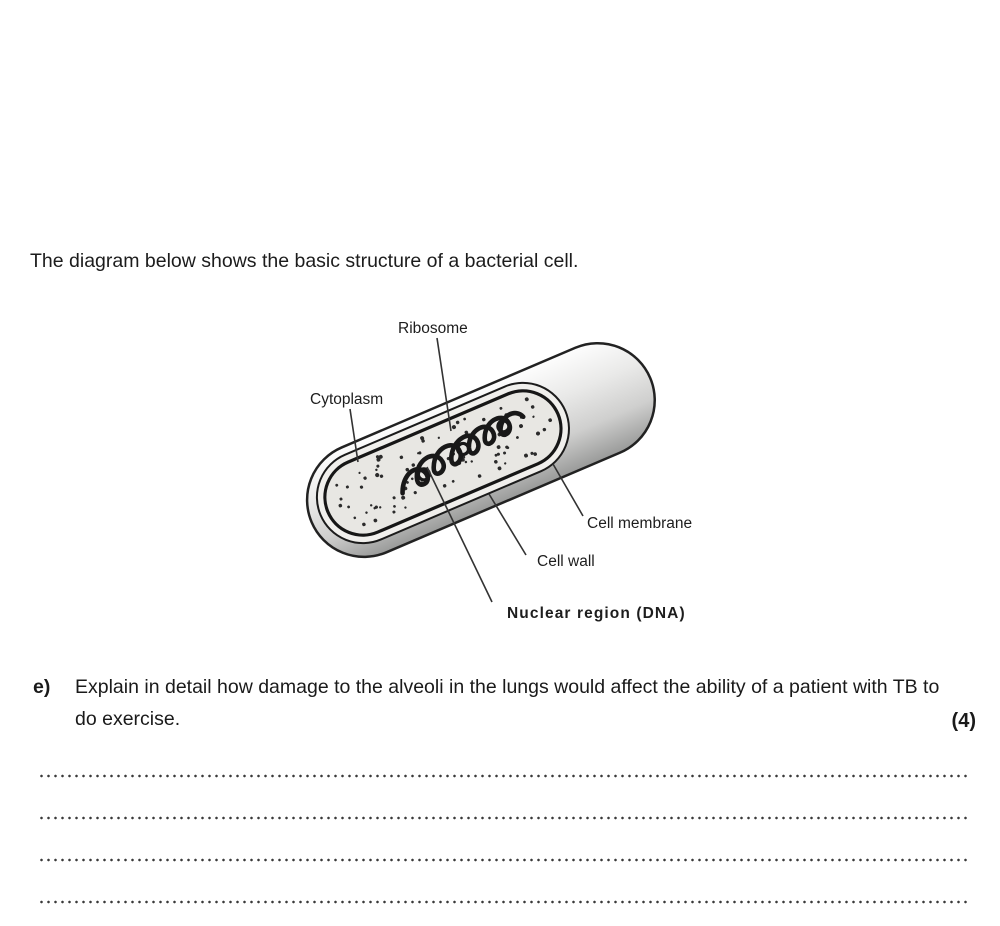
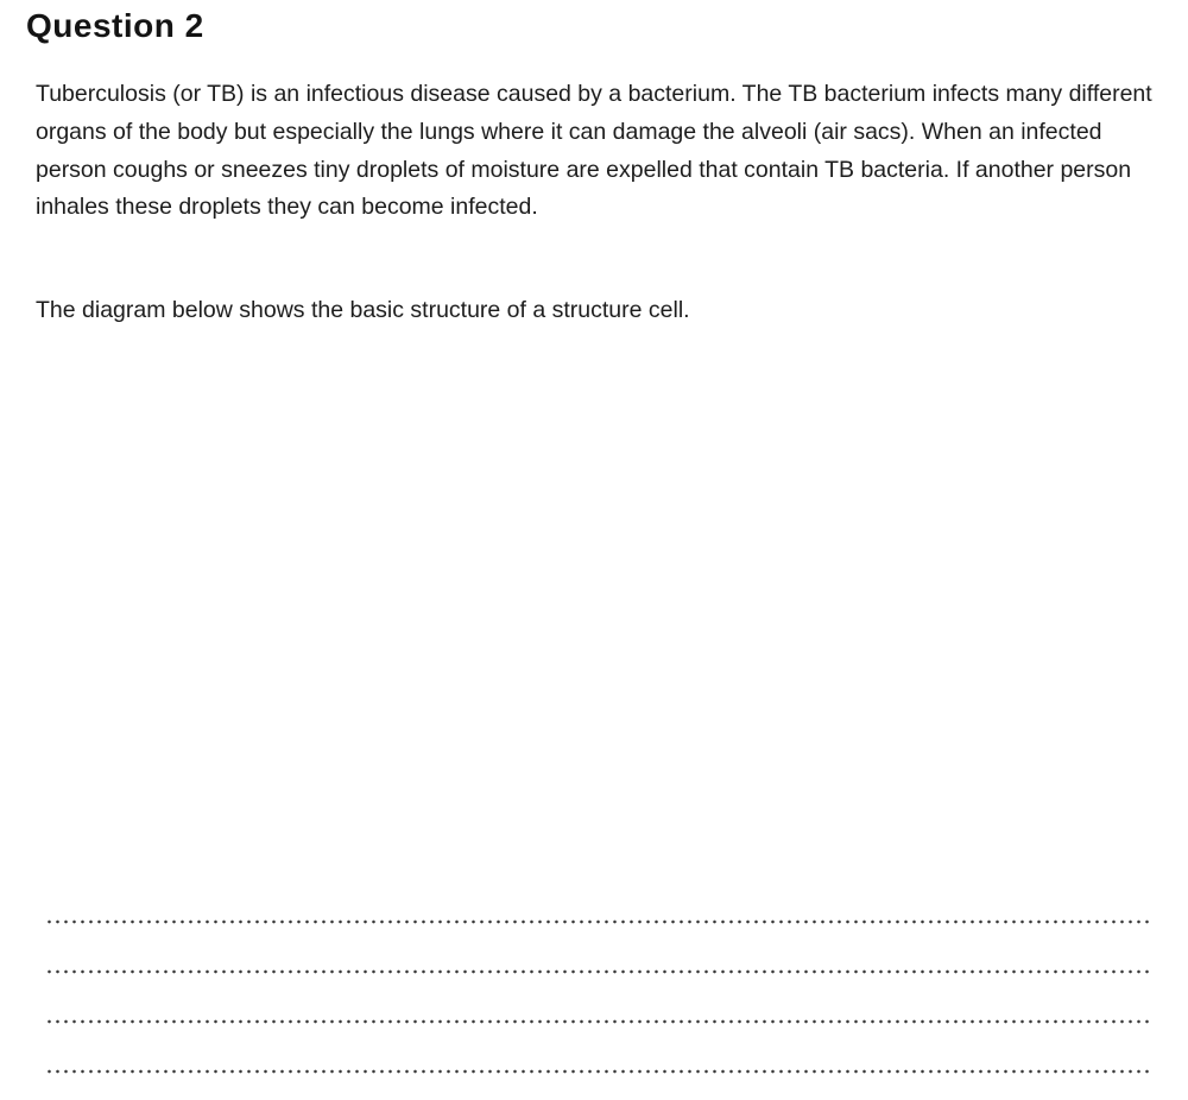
+ Question 2
+ Tuberculosis (or TB) is an infectious disease caused by a bacterium. The TB bacterium infects many different organs of the body but especially the lungs where it can damage the alveoli (air sacs). When an infected person coughs or sneezes tiny droplets of moisture are expelled that contain TB bacteria. If another person inhales these droplets they can become infected.
- The diagram below shows the basic structure of a bacterial cell.
+ The diagram below shows the basic structure of a structure cell.
- Ribosome
- Cytoplasm
- Cell membrane
- Cell wall
- Nuclear region (DNA)
- e)
- Explain in detail how damage to the alveoli in the lungs would affect the ability of a patient with TB to do exercise.
- (4)
